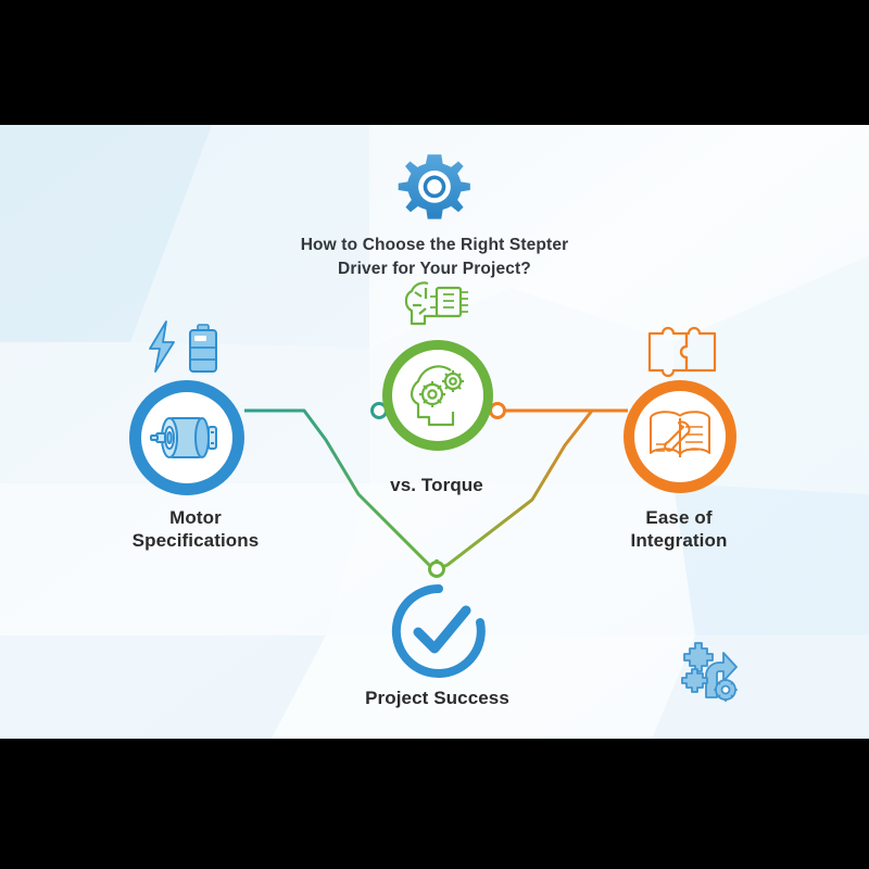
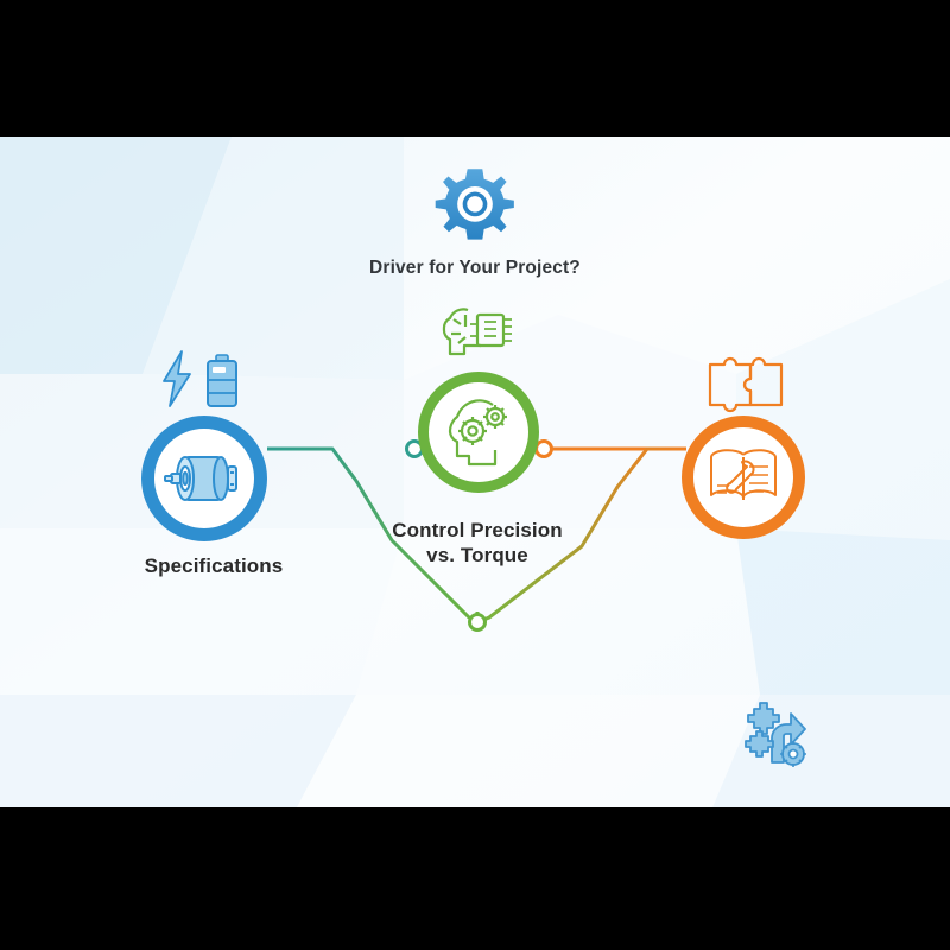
- How to Choose the Right Stepter
  Driver for Your Project?
- Motor
  Specifications
+ Control Precision
  vs. Torque
- Ease of
- Integration
- Project Success
